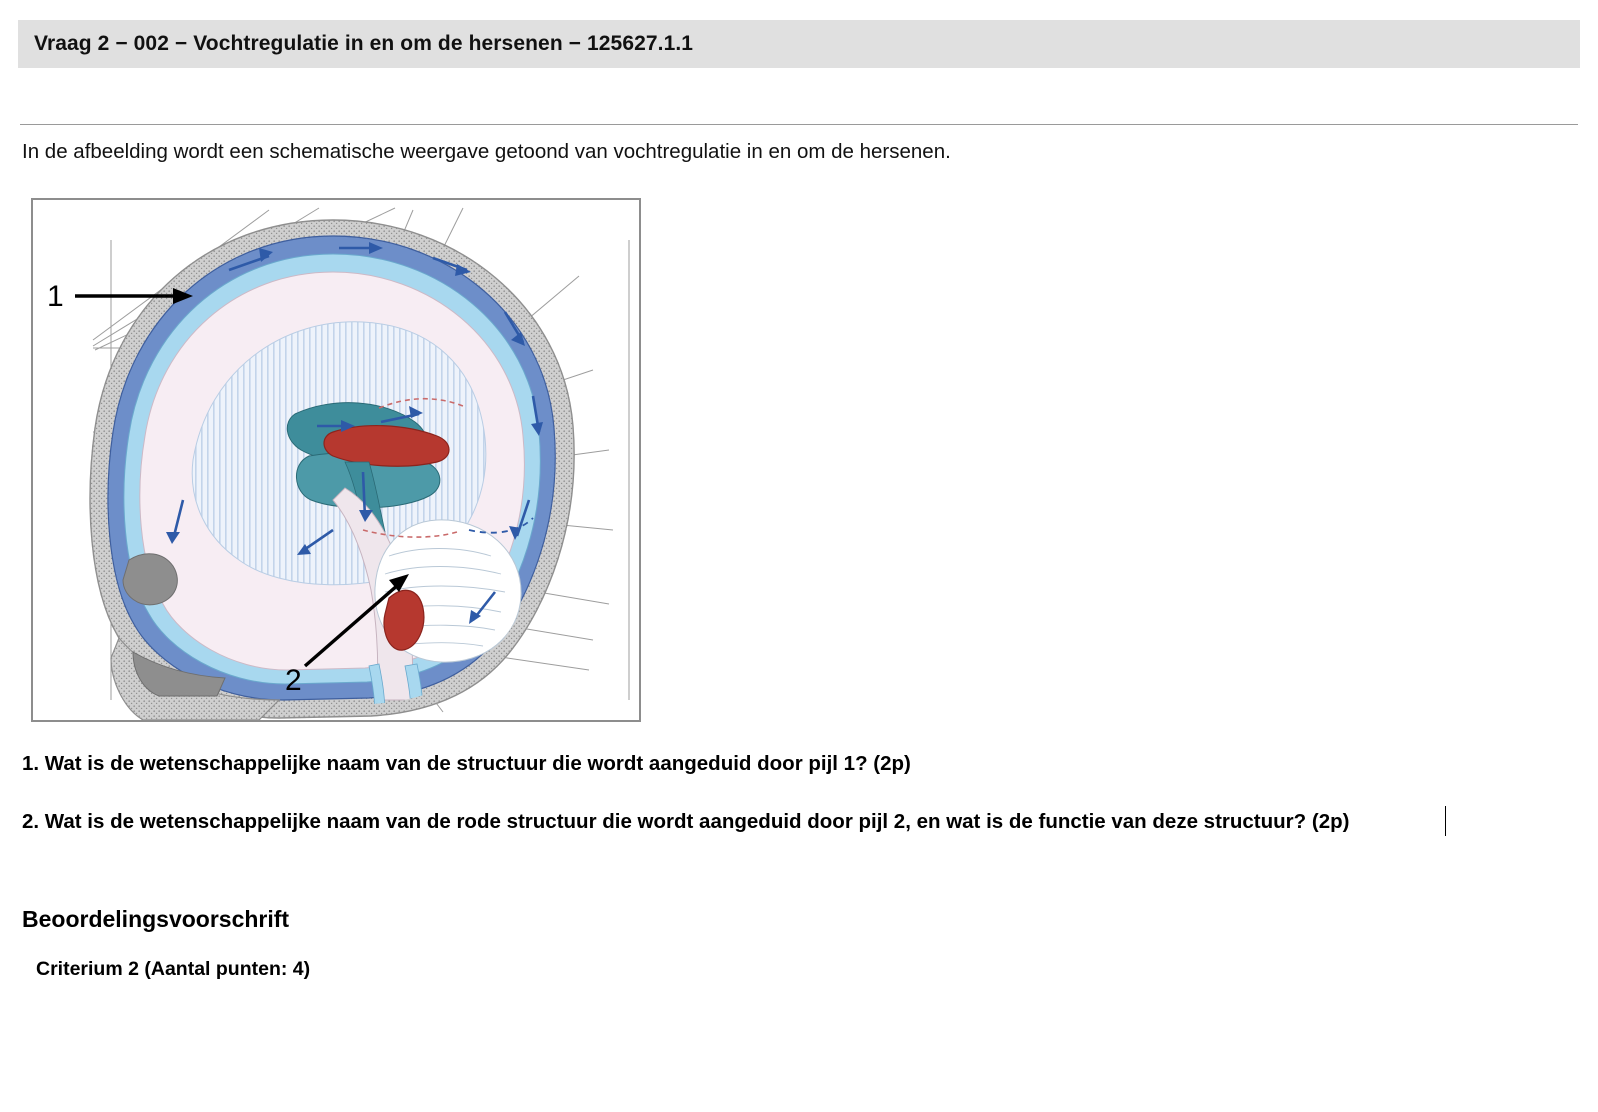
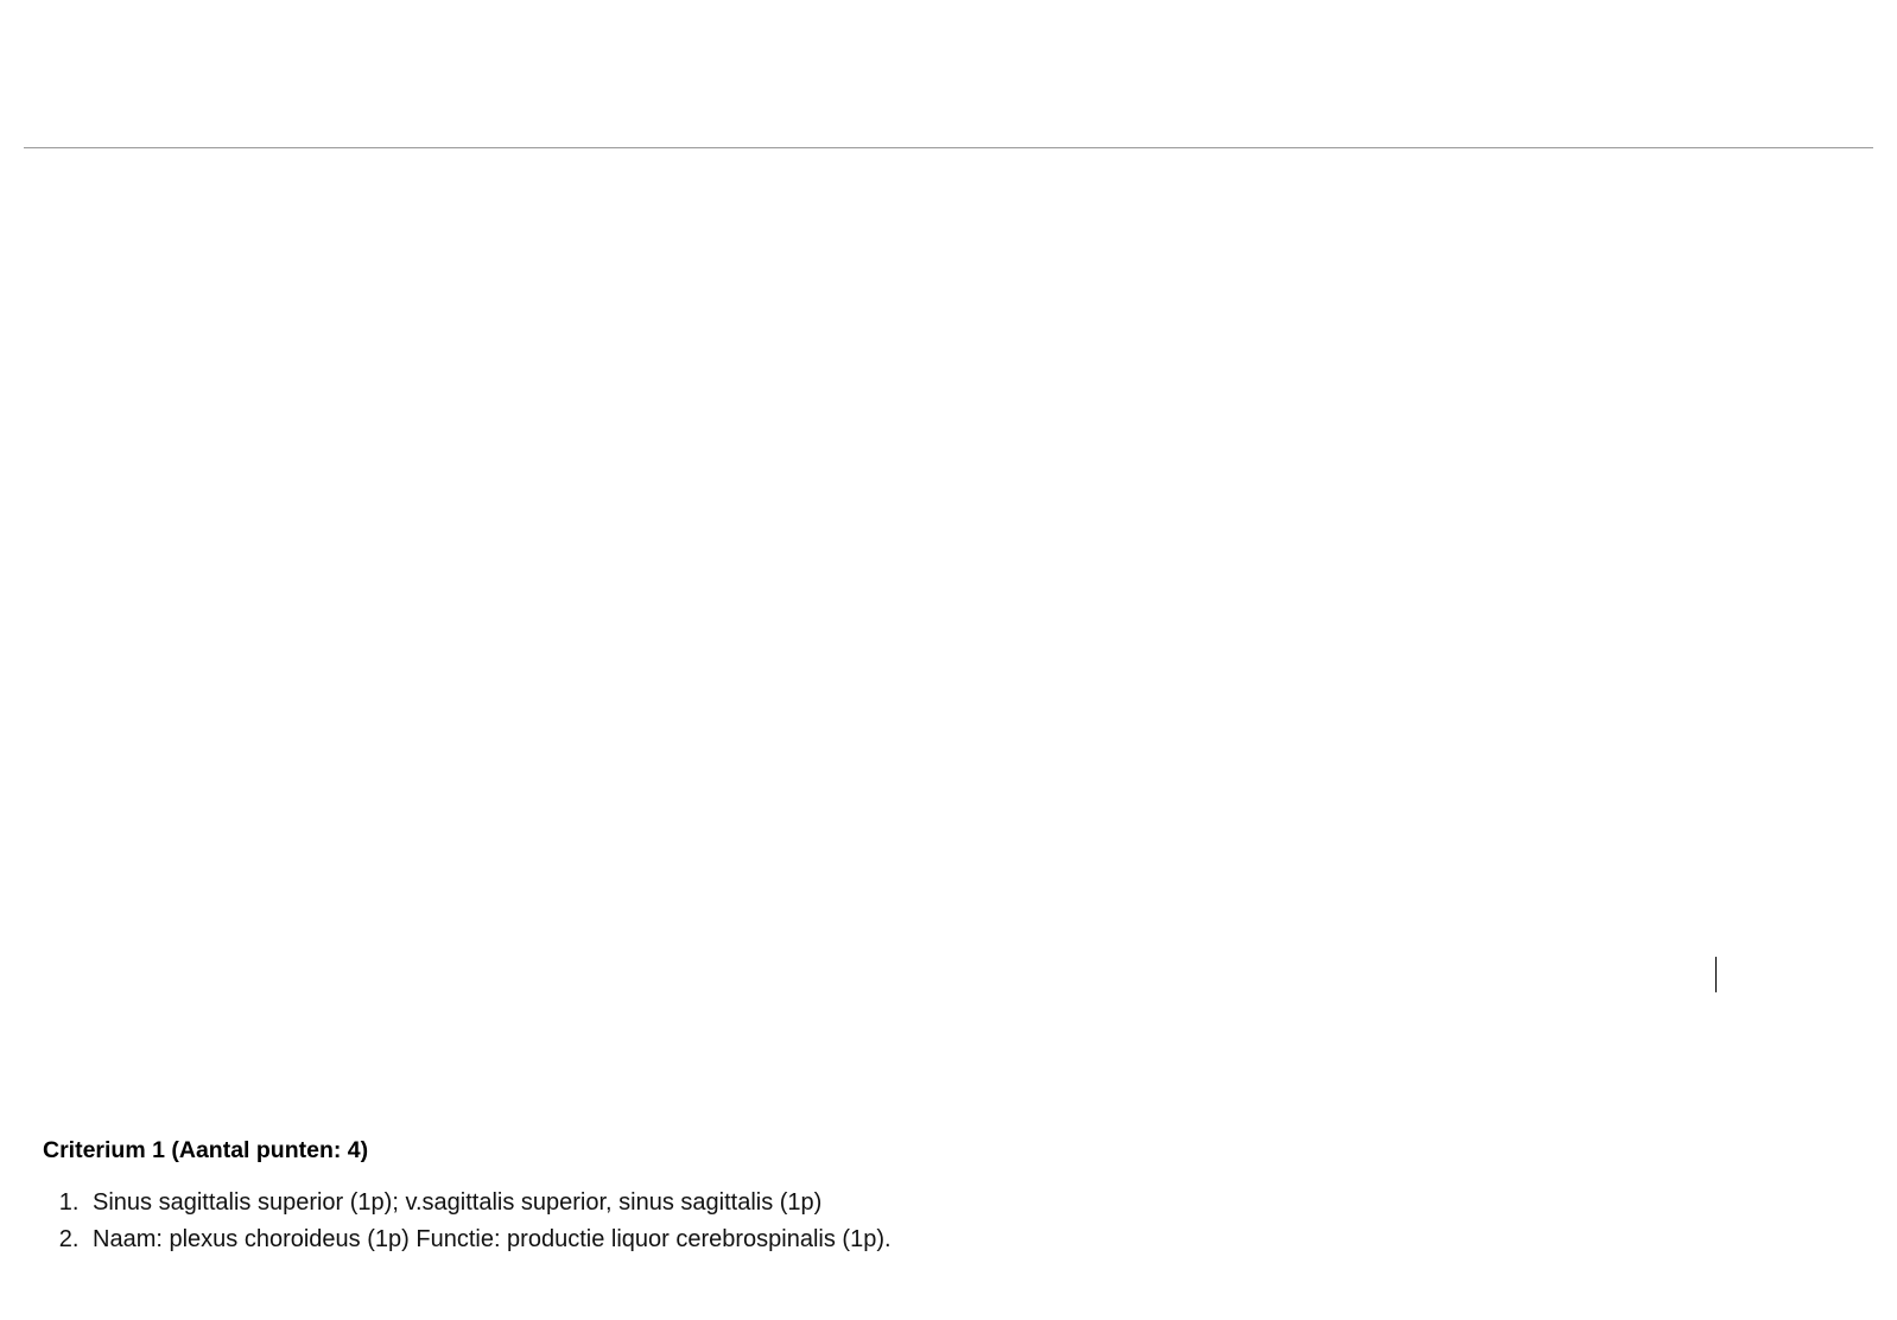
- Vraag 2 − 002 − Vochtregulatie in en om de hersenen − 125627.1.1
- In de afbeelding wordt een schematische weergave getoond van vochtregulatie in en om de hersenen.
- 1
- 2
- 1. Wat is de wetenschappelijke naam van de structuur die wordt aangeduid door pijl 1? (2p)
- 2. Wat is de wetenschappelijke naam van de rode structuur die wordt aangeduid door pijl 2, en wat is de functie van deze structuur? (2p)
- Beoordelingsvoorschrift
- Criterium 2 (Aantal punten: 4)
+ Criterium 1 (Aantal punten: 4)
+ Sinus sagittalis superior (1p); v.sagittalis superior, sinus sagittalis (1p)
+ Naam: plexus choroideus (1p) Functie: productie liquor cerebrospinalis (1p).
